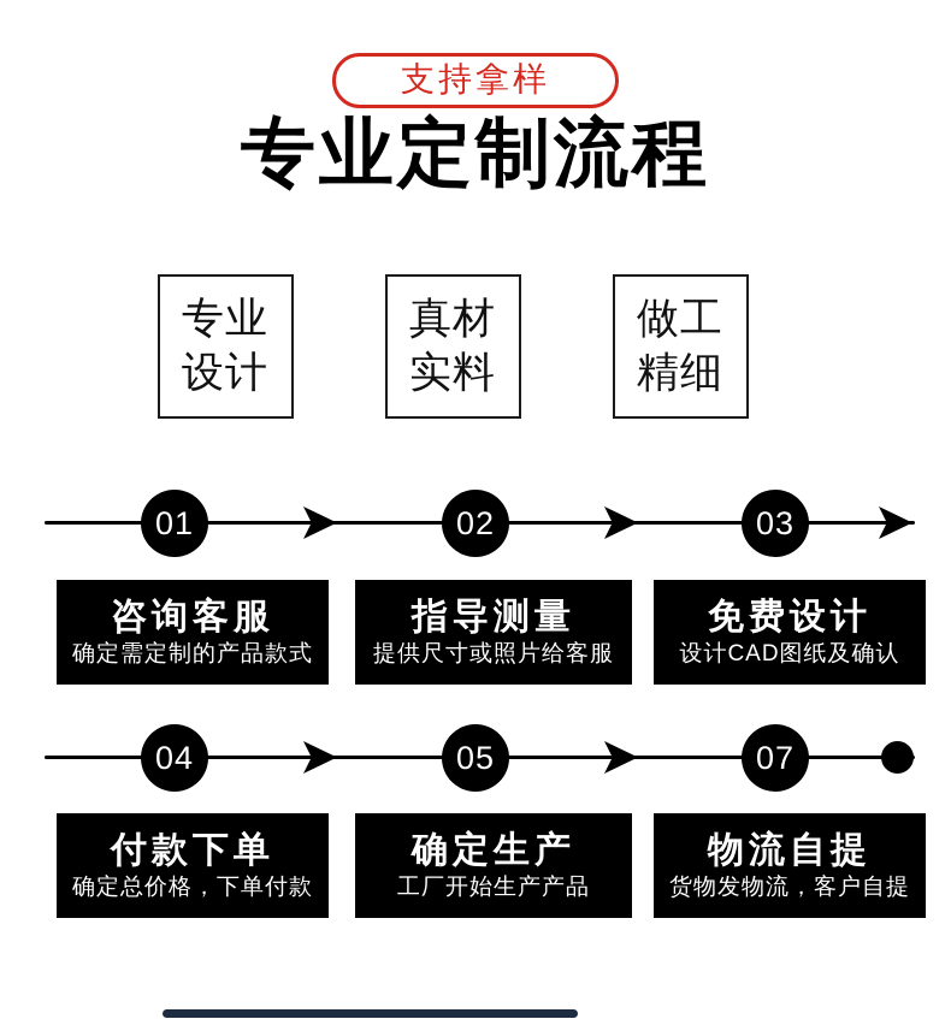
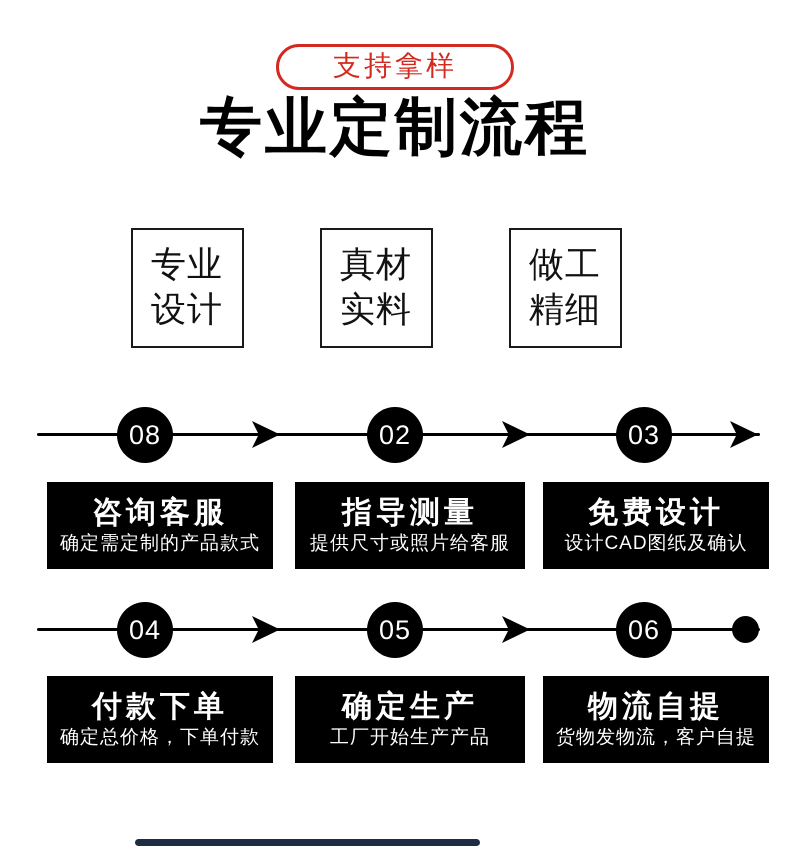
  支持拿样
  专业定制流程
  专业
  设计
  真材
  实料
  做工
  精细
- 01
+ 08
  02
  03
  咨询客服
  确定需定制的产品款式
  指导测量
  提供尺寸或照片给客服
  免费设计
  设计CAD图纸及确认
  04
  05
- 07
+ 06
  付款下单
  确定总价格，下单付款
  确定生产
  工厂开始生产产品
  物流自提
  货物发物流，客户自提
